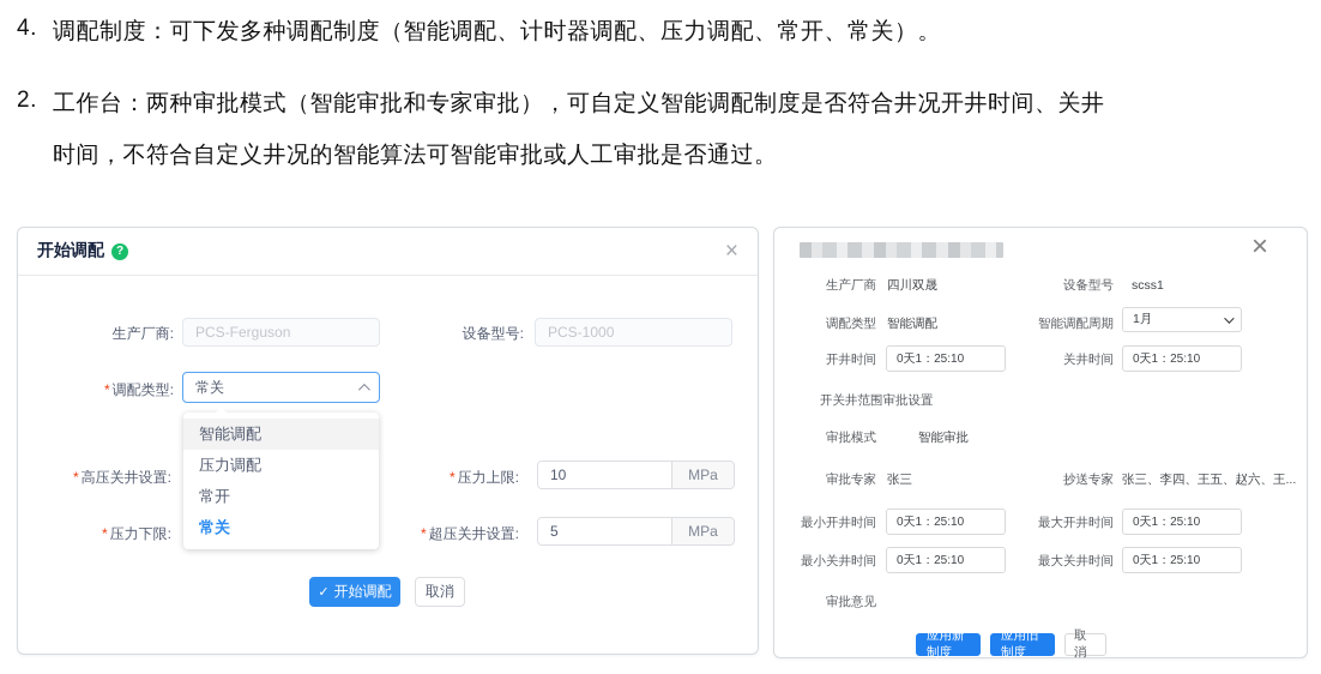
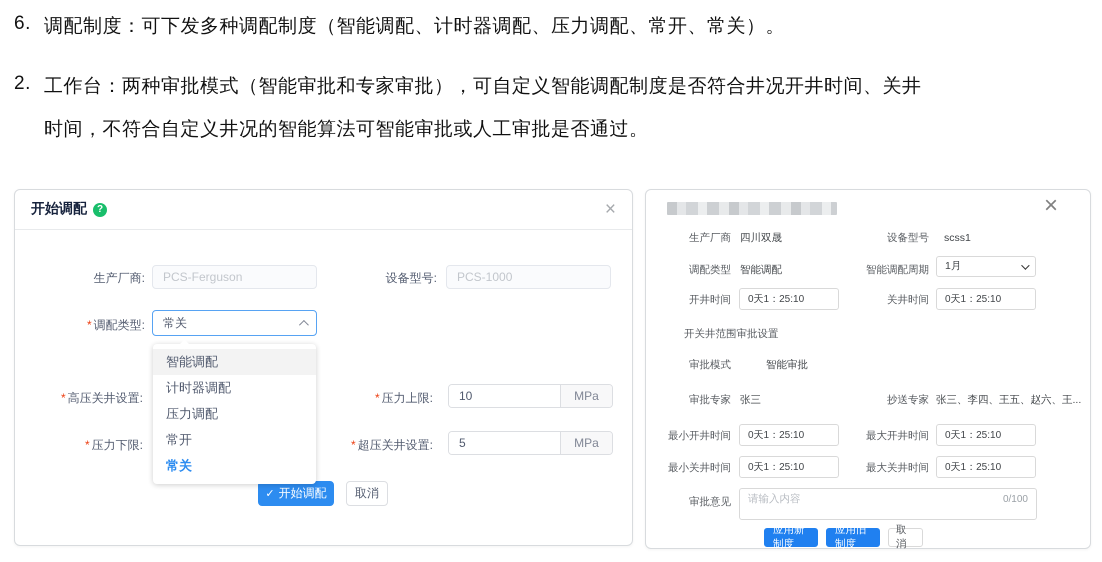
- 4.
+ 6.
  调配制度：可下发多种调配制度（智能调配、计时器调配、压力调配、常开、常关）。
  2.
  工作台：两种审批模式（智能审批和专家审批），可自定义智能调配制度是否符合井况开井时间、关井
  时间，不符合自定义井况的智能算法可智能审批或人工审批是否通过。
  开始调配
  ?
  ×
  生产厂商:
  PCS-Ferguson
  设备型号:
  PCS-1000
  * 调配类型:
  常关
  * 高压关井设置:
  * 压力上限:
  10
  MPa
  * 压力下限:
  * 超压关井设置:
  5
  MPa
  ✓
  开始调配
  取消
  智能调配
+ 计时器调配
  压力调配
  常开
  常关
  ×
  生产厂商
  四川双晟
  设备型号
  scss1
  调配类型
  智能调配
  智能调配周期
  1月
  开井时间
  0天1：25:10
  关井时间
  0天1：25:10
  开关井范围审批设置
  审批模式
  智能审批
  审批专家
  张三
  抄送专家
  张三、李四、王五、赵六、王...
  最小开井时间
  0天1：25:10
  最大开井时间
  0天1：25:10
  最小关井时间
  0天1：25:10
  最大关井时间
  0天1：25:10
  审批意见
+ 请输入内容
+ 0/100
  应用新制度
  应用旧制度
  取 消
